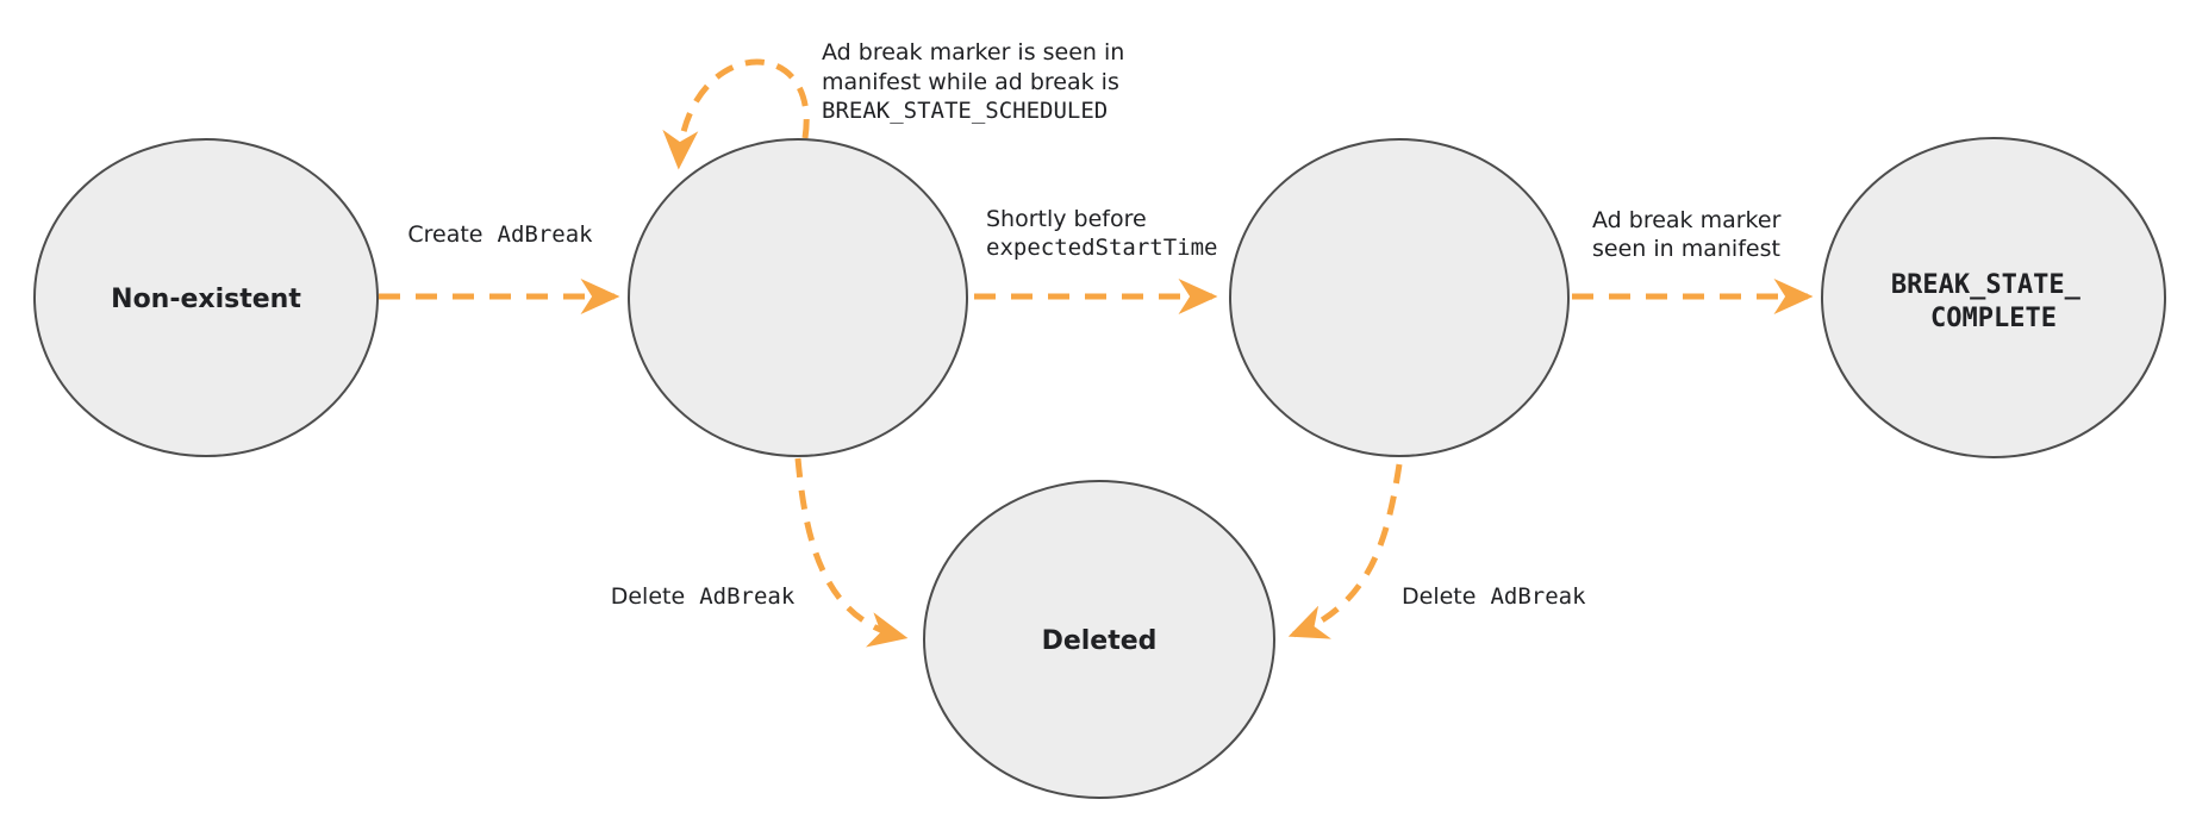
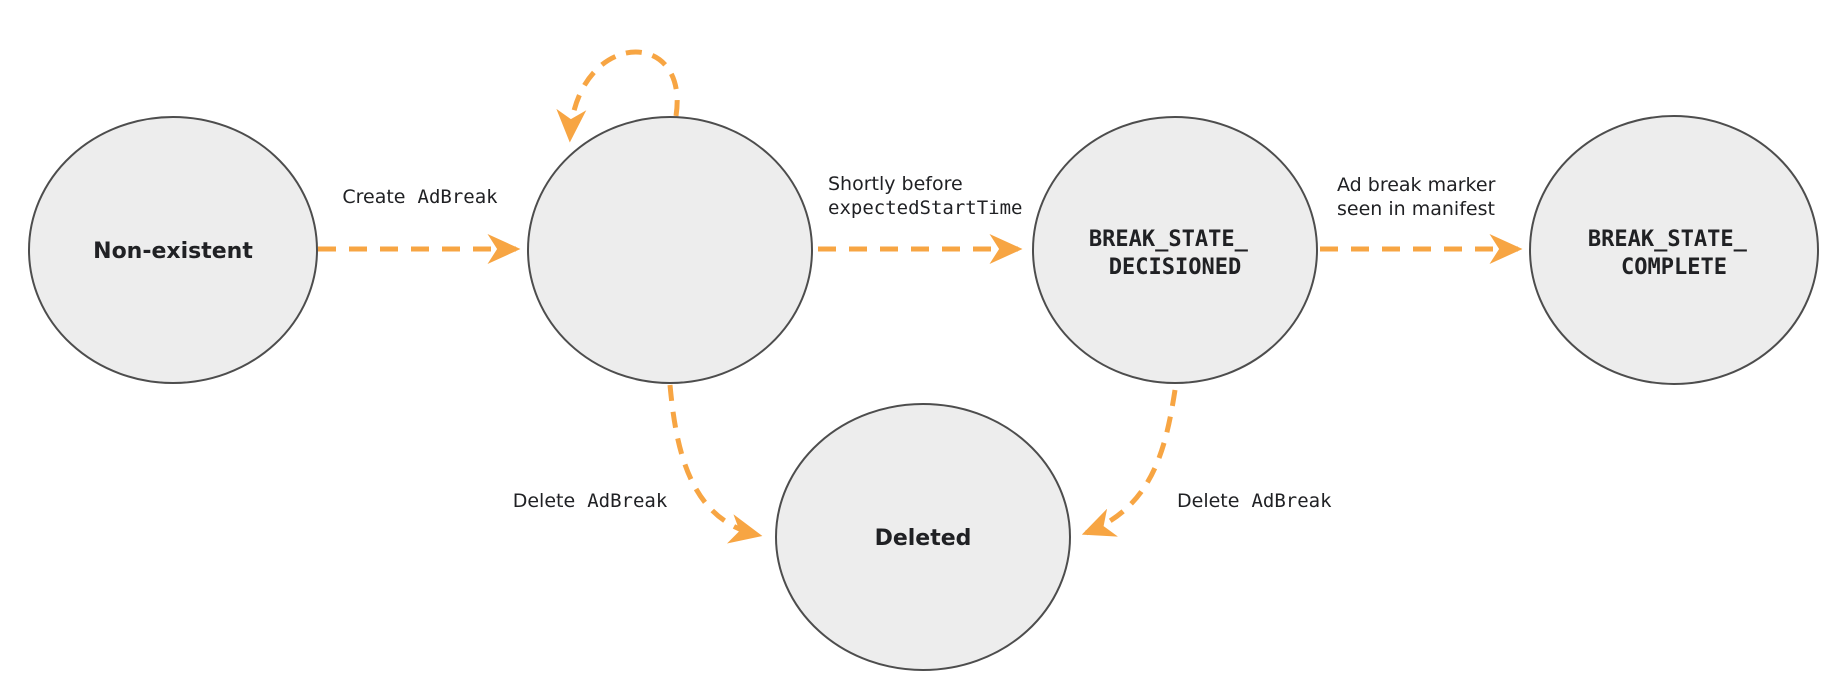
  Non-existent
+ BREAK_STATE_ DECISIONED
  BREAK_STATE_ COMPLETE
  Deleted
  Create AdBreak
- Ad break marker is seen in manifest while ad break is BREAK_STATE_SCHEDULED
  Shortly before expectedStartTime
  Ad break marker seen in manifest
  Delete AdBreak
  Delete AdBreak
